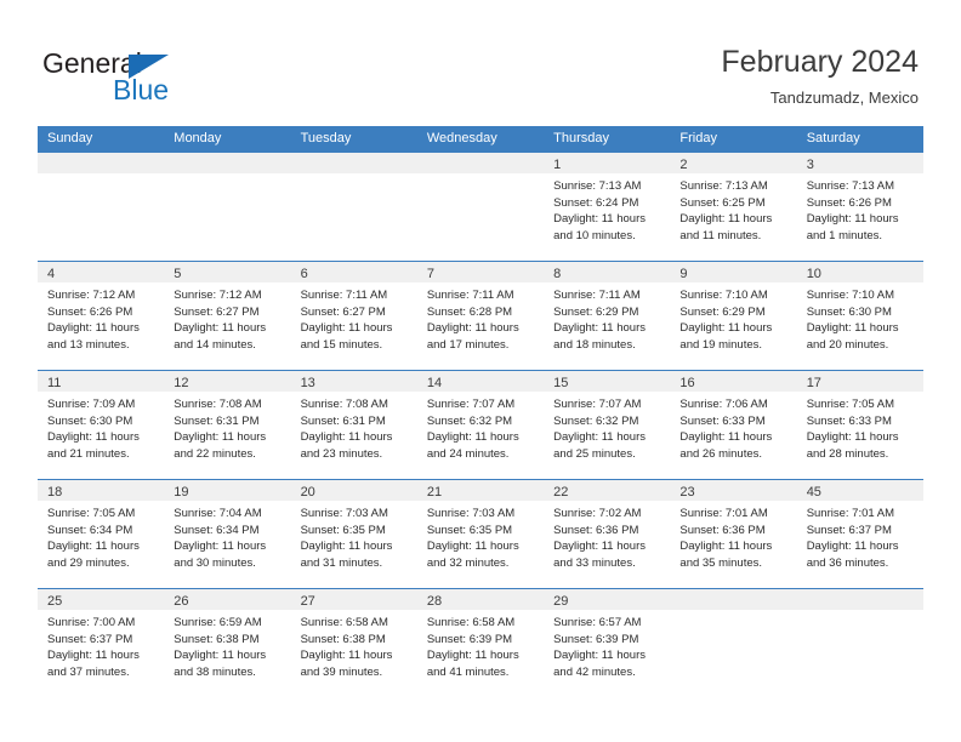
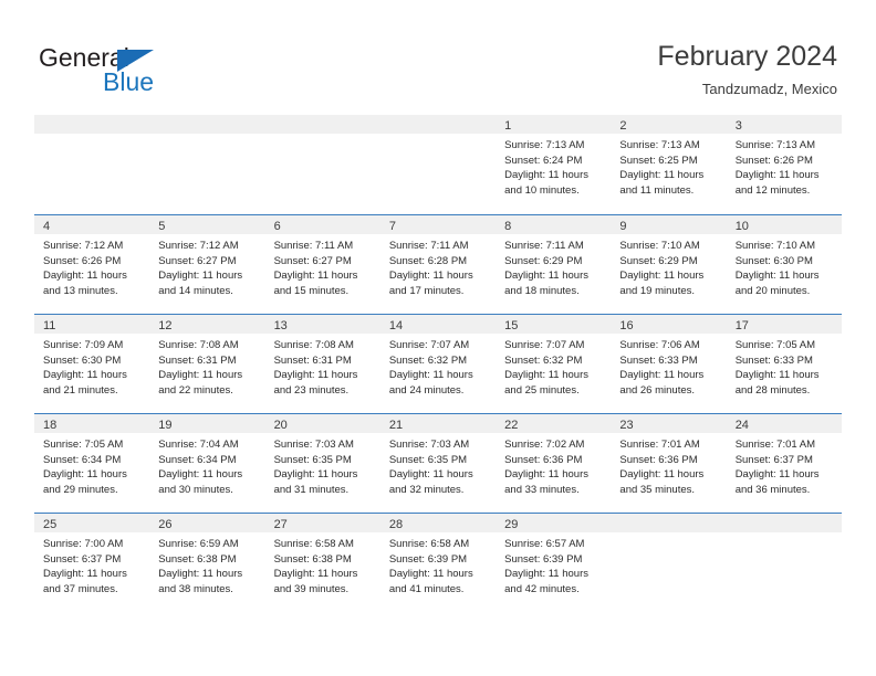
  General
  Blue
  February 2024
  Tandzumadz, Mexico
- Sunday
- Monday
- Tuesday
- Wednesday
- Thursday
- Friday
- Saturday
  1
  Sunrise: 7:13 AM
  Sunset: 6:24 PM
  Daylight: 11 hours
  and 10 minutes.
  2
  Sunrise: 7:13 AM
  Sunset: 6:25 PM
  Daylight: 11 hours
  and 11 minutes.
  3
  Sunrise: 7:13 AM
  Sunset: 6:26 PM
  Daylight: 11 hours
- and 1 minutes.
+ and 12 minutes.
  4
  Sunrise: 7:12 AM
  Sunset: 6:26 PM
  Daylight: 11 hours
  and 13 minutes.
  5
  Sunrise: 7:12 AM
  Sunset: 6:27 PM
  Daylight: 11 hours
  and 14 minutes.
  6
  Sunrise: 7:11 AM
  Sunset: 6:27 PM
  Daylight: 11 hours
  and 15 minutes.
  7
  Sunrise: 7:11 AM
  Sunset: 6:28 PM
  Daylight: 11 hours
  and 17 minutes.
  8
  Sunrise: 7:11 AM
  Sunset: 6:29 PM
  Daylight: 11 hours
  and 18 minutes.
  9
  Sunrise: 7:10 AM
  Sunset: 6:29 PM
  Daylight: 11 hours
  and 19 minutes.
  10
  Sunrise: 7:10 AM
  Sunset: 6:30 PM
  Daylight: 11 hours
  and 20 minutes.
  11
  Sunrise: 7:09 AM
  Sunset: 6:30 PM
  Daylight: 11 hours
  and 21 minutes.
  12
  Sunrise: 7:08 AM
  Sunset: 6:31 PM
  Daylight: 11 hours
  and 22 minutes.
  13
  Sunrise: 7:08 AM
  Sunset: 6:31 PM
  Daylight: 11 hours
  and 23 minutes.
  14
  Sunrise: 7:07 AM
  Sunset: 6:32 PM
  Daylight: 11 hours
  and 24 minutes.
  15
  Sunrise: 7:07 AM
  Sunset: 6:32 PM
  Daylight: 11 hours
  and 25 minutes.
  16
  Sunrise: 7:06 AM
  Sunset: 6:33 PM
  Daylight: 11 hours
  and 26 minutes.
  17
  Sunrise: 7:05 AM
  Sunset: 6:33 PM
  Daylight: 11 hours
  and 28 minutes.
  18
  Sunrise: 7:05 AM
  Sunset: 6:34 PM
  Daylight: 11 hours
  and 29 minutes.
  19
  Sunrise: 7:04 AM
  Sunset: 6:34 PM
  Daylight: 11 hours
  and 30 minutes.
  20
  Sunrise: 7:03 AM
  Sunset: 6:35 PM
  Daylight: 11 hours
  and 31 minutes.
  21
  Sunrise: 7:03 AM
  Sunset: 6:35 PM
  Daylight: 11 hours
  and 32 minutes.
  22
  Sunrise: 7:02 AM
  Sunset: 6:36 PM
  Daylight: 11 hours
  and 33 minutes.
  23
  Sunrise: 7:01 AM
  Sunset: 6:36 PM
  Daylight: 11 hours
  and 35 minutes.
- 45
+ 24
  Sunrise: 7:01 AM
  Sunset: 6:37 PM
  Daylight: 11 hours
  and 36 minutes.
  25
  Sunrise: 7:00 AM
  Sunset: 6:37 PM
  Daylight: 11 hours
  and 37 minutes.
  26
  Sunrise: 6:59 AM
  Sunset: 6:38 PM
  Daylight: 11 hours
  and 38 minutes.
  27
  Sunrise: 6:58 AM
  Sunset: 6:38 PM
  Daylight: 11 hours
  and 39 minutes.
  28
  Sunrise: 6:58 AM
  Sunset: 6:39 PM
  Daylight: 11 hours
  and 41 minutes.
  29
  Sunrise: 6:57 AM
  Sunset: 6:39 PM
  Daylight: 11 hours
  and 42 minutes.
